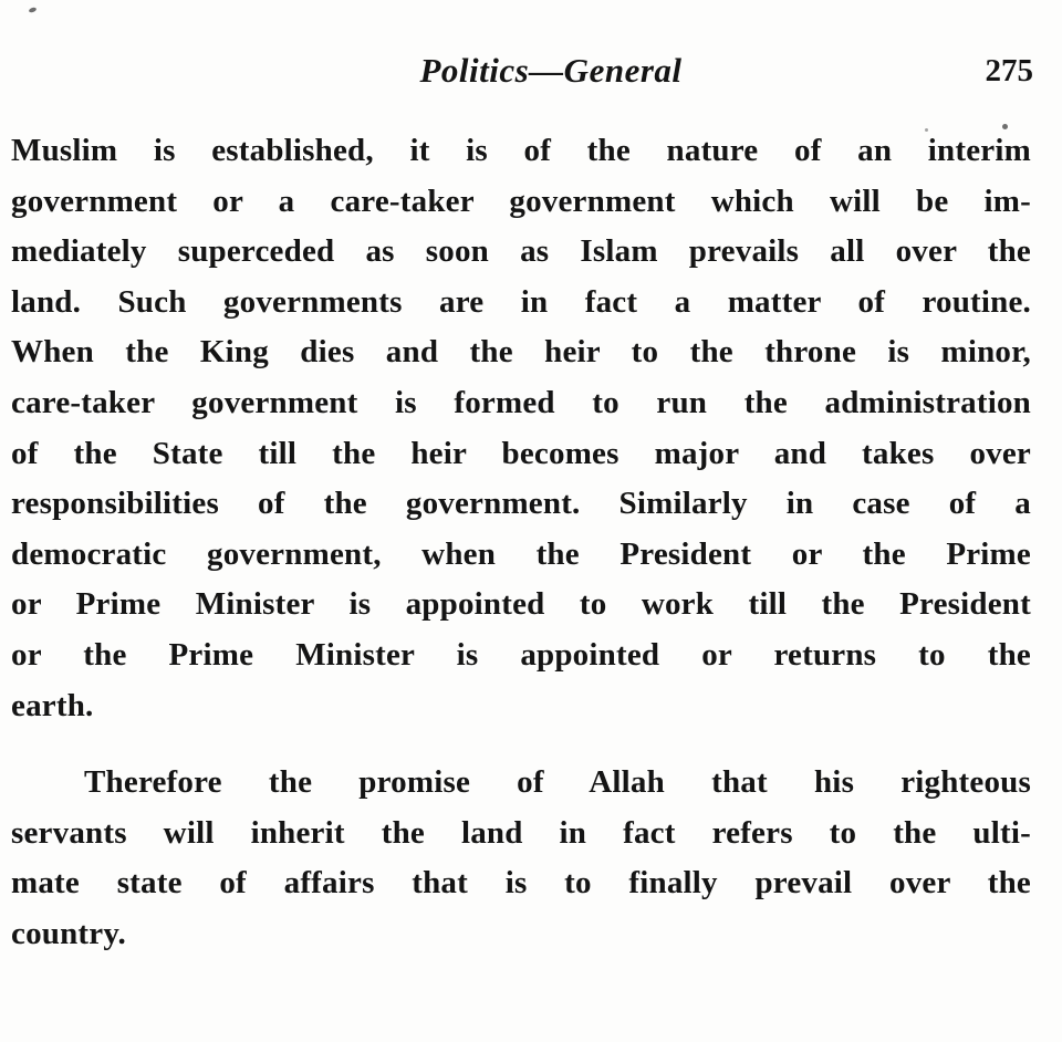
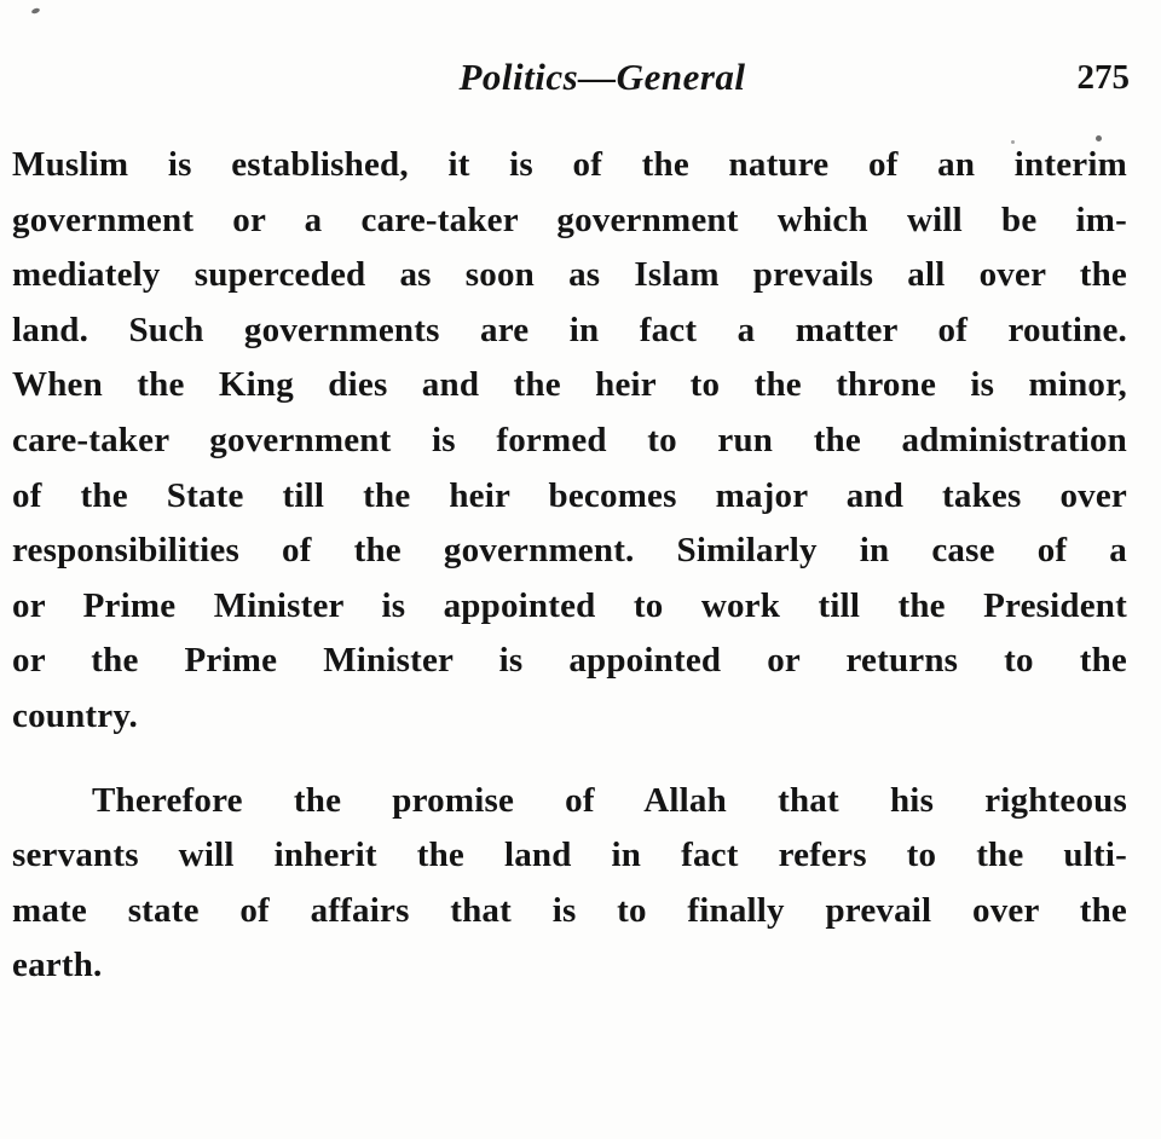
  Politics—General
  275
  Muslim is established, it is of the nature of an interim
  government or a care-taker government which will be im-
  mediately superceded as soon as Islam prevails all over the
  land. Such governments are in fact a matter of routine.
  When the King dies and the heir to the throne is minor,
  care-taker government is formed to run the administration
  of the State till the heir becomes major and takes over
  responsibilities of the government. Similarly in case of a
- democratic government, when the President or the Prime
  or Prime Minister is appointed to work till the President
  or the Prime Minister is appointed or returns to the
- earth.
+ country.
  Therefore the promise of Allah that his righteous
  servants will inherit the land in fact refers to the ulti-
  mate state of affairs that is to finally prevail over the
- country.
+ earth.
